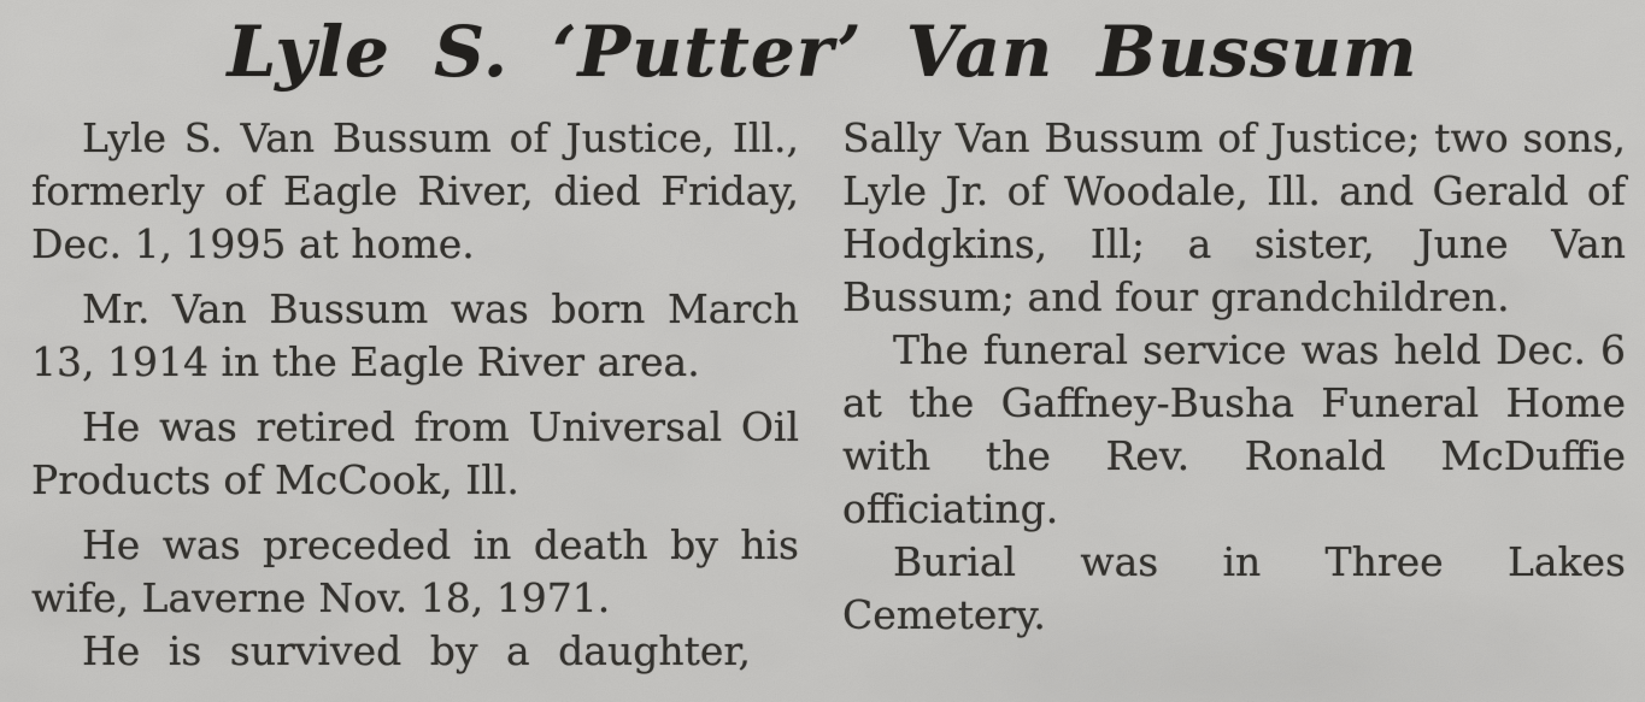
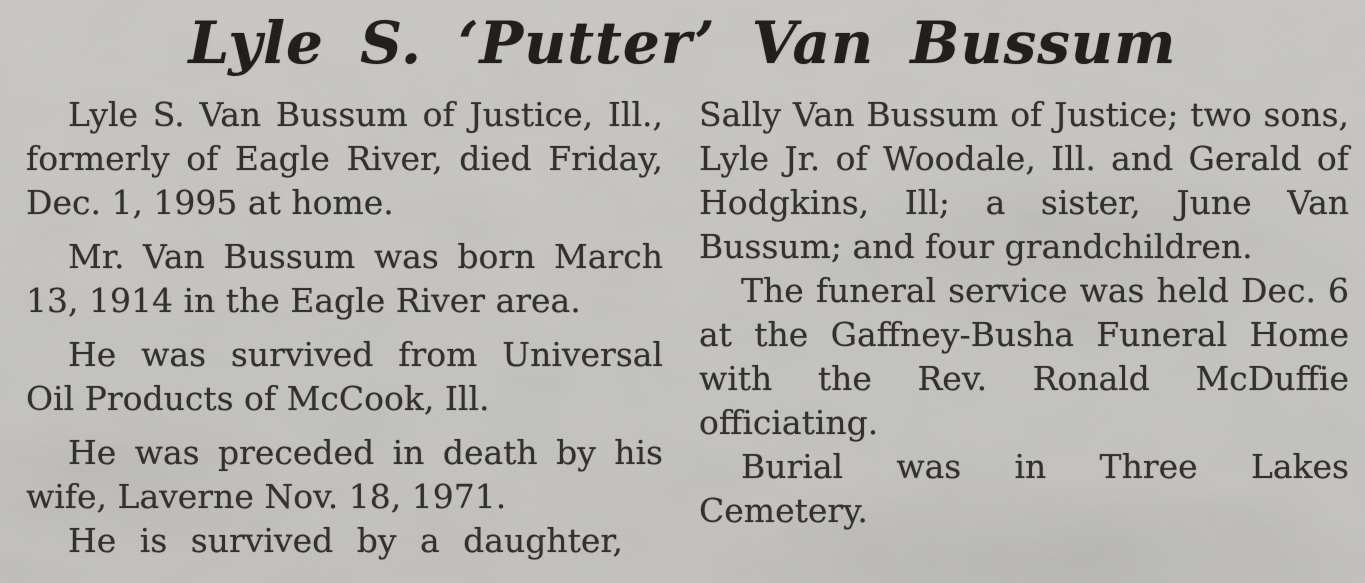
  Lyle S. ‘Putter’ Van Bussum
  Lyle S. Van Bussum of Justice, Ill., formerly of Eagle River, died Friday, Dec. 1, 1995 at home.
  Mr. Van Bussum was born March 13, 1914 in the Eagle River area.
- He was retired from Universal Oil Products of McCook, Ill.
+ He was survived from Universal Oil Products of McCook, Ill.
  He was preceded in death by his wife, Laverne Nov. 18, 1971.
  He is survived by a daughter,
  Sally Van Bussum of Justice; two sons, Lyle Jr. of Woodale, Ill. and Gerald of Hodgkins, Ill; a sister, June Van Bussum; and four grand­children.
  The funeral service was held Dec. 6 at the Gaffney-Busha Funeral Home with the Rev. Ronald McDuf­fie officiating.
  Burial was in Three Lakes Cemetery.
